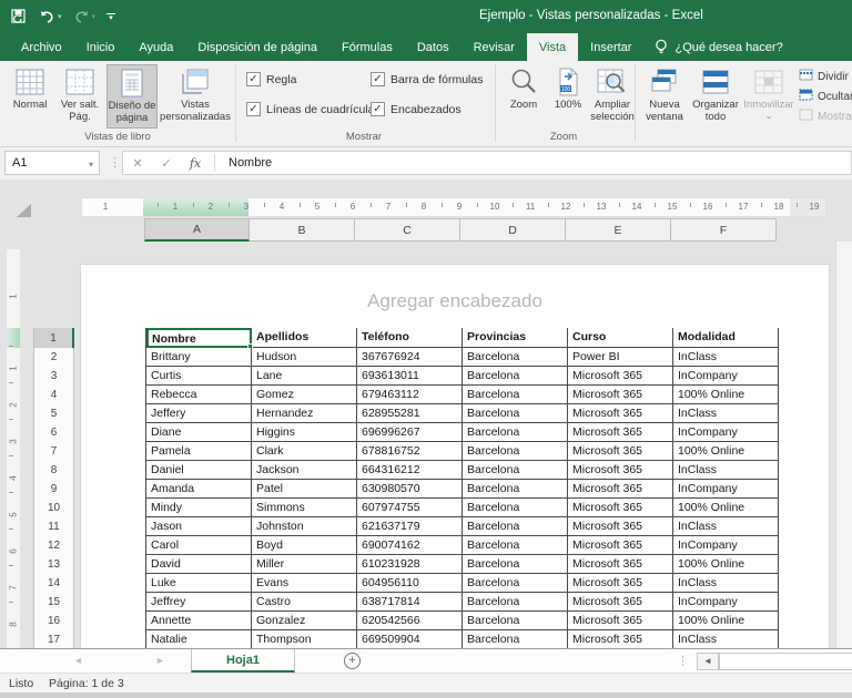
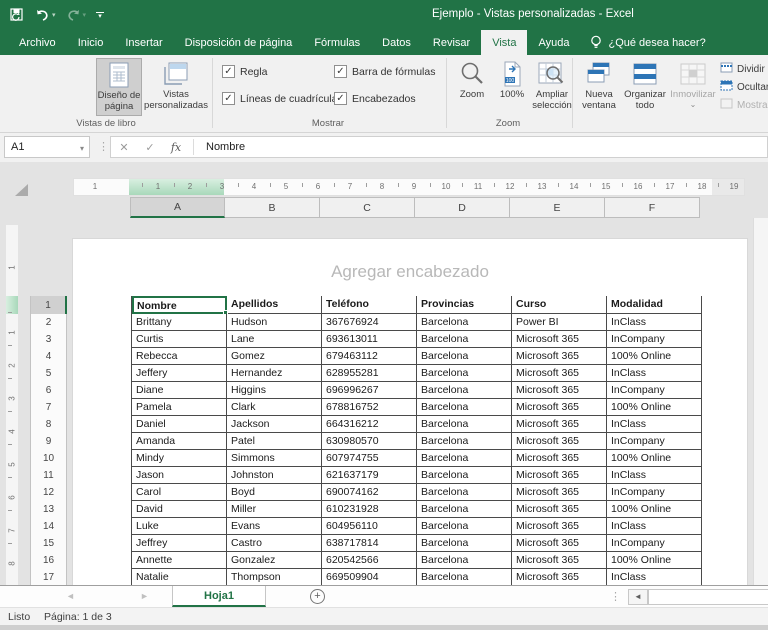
  Ejemplo - Vistas personalizadas - Excel
  Archivo
  Inicio
- Ayuda
+ Insertar
  Disposición de página
  Fórmulas
  Datos
  Revisar
  Vista
- Insertar
+ Ayuda
  ¿Qué desea hacer?
- Normal
- Ver salt. Pág.
  Diseño de página
  Vistas personalizadas
  Vistas de libro
  ✓
  Regla
  ✓
  Barra de fórmulas
  ✓
  Líneas de cuadrícul
  ✓
  Encabezados
  Mostrar
  Zoom
  100%
  Ampliar selección
  Zoom
  Nueva ventana
  Organizar todo
  Inmovilizar
  ⌄
  Dividir
  Oculta
  Mostra
  A1
  ▾
  ⋮
  ✕
  ✓
  fx
  Nombre
  1
  1
  2
  3
  4
  5
  6
  7
  8
  9
  10
  11
  12
  13
  14
  15
  16
  17
  18
  19
  A
  B
  C
  D
  E
  F
  Agregar encabezado
  1
  2
  3
  4
  5
  6
  7
  8
  9
  10
  11
  12
  13
  14
  15
  16
  17
  Nombre
  Apellidos
  Teléfono
  Provincias
  Curso
  Modalidad
  Brittany
  Hudson
  367676924
  Barcelona
  Power BI
  InClass
  Curtis
  Lane
  693613011
  Barcelona
  Microsoft 365
  InCompany
  Rebecca
  Gomez
  679463112
  Barcelona
  Microsoft 365
  100% Online
  Jeffery
  Hernandez
  628955281
  Barcelona
  Microsoft 365
  InClass
  Diane
  Higgins
  696996267
  Barcelona
  Microsoft 365
  InCompany
  Pamela
  Clark
  678816752
  Barcelona
  Microsoft 365
  100% Online
  Daniel
  Jackson
  664316212
  Barcelona
  Microsoft 365
  InClass
  Amanda
  Patel
  630980570
  Barcelona
  Microsoft 365
  InCompany
  Mindy
  Simmons
  607974755
  Barcelona
  Microsoft 365
  100% Online
  Jason
  Johnston
  621637179
  Barcelona
  Microsoft 365
  InClass
  Carol
  Boyd
  690074162
  Barcelona
  Microsoft 365
  InCompany
  David
  Miller
  610231928
  Barcelona
  Microsoft 365
  100% Online
  Luke
  Evans
  604956110
  Barcelona
  Microsoft 365
  InClass
  Jeffrey
  Castro
  638717814
  Barcelona
  Microsoft 365
  InCompany
  Annette
  Gonzalez
  620542566
  Barcelona
  Microsoft 365
  100% Online
  Natalie
  Thompson
  669509904
  Barcelona
  Microsoft 365
  InClass
  ◄
  ►
  Hoja1
  +
  ⋮
  ◄
  Listo
  Página: 1 de 3
